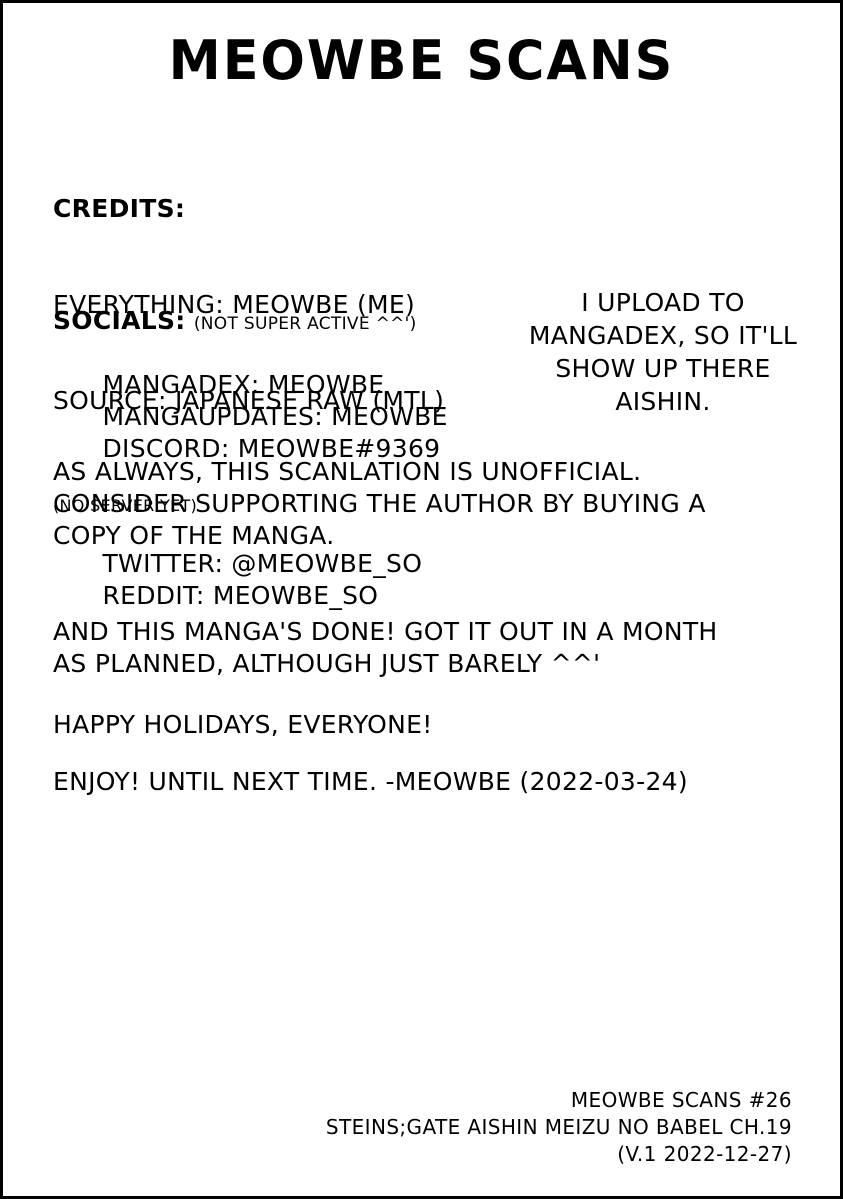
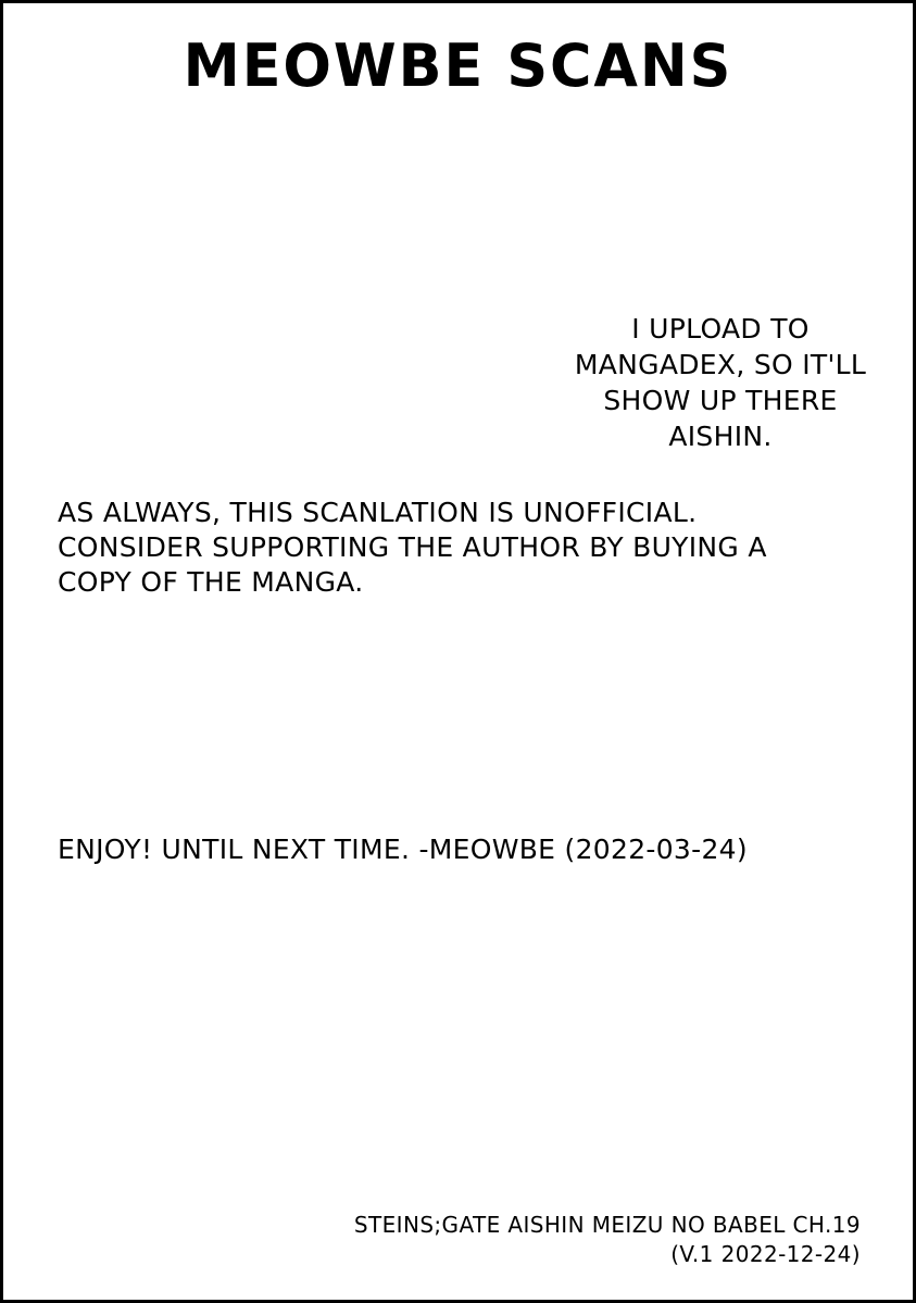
  MEOWBE SCANS
- CREDITS:
- EVERYTHING: MEOWBE (ME)
- SOURCE: JAPANESE RAW (MTL)
- SOCIALS: (NOT SUPER ACTIVE ^^')
- MANGADEX: MEOWBE MANGAUPDATES: MEOWBE DISCORD: MEOWBE#9369
- (NO SERVER YET)
- TWITTER: @MEOWBE_SO REDDIT: MEOWBE_SO
  I UPLOAD TO MANGADEX, SO IT'LL SHOW UP THERE AISHIN.
  AS ALWAYS, THIS SCANLATION IS UNOFFICIAL.
  CONSIDER SUPPORTING THE AUTHOR BY BUYING A
  COPY OF THE MANGA.
- AND THIS MANGA'S DONE! GOT IT OUT IN A MONTH
- AS PLANNED, ALTHOUGH JUST BARELY ^^'
- HAPPY HOLIDAYS, EVERYONE!
  ENJOY! UNTIL NEXT TIME. -MEOWBE (2022-03-24)
- MEOWBE SCANS #26
  STEINS;GATE AISHIN MEIZU NO BABEL CH.19
- (V.1 2022-12-27)
+ (V.1 2022-12-24)
